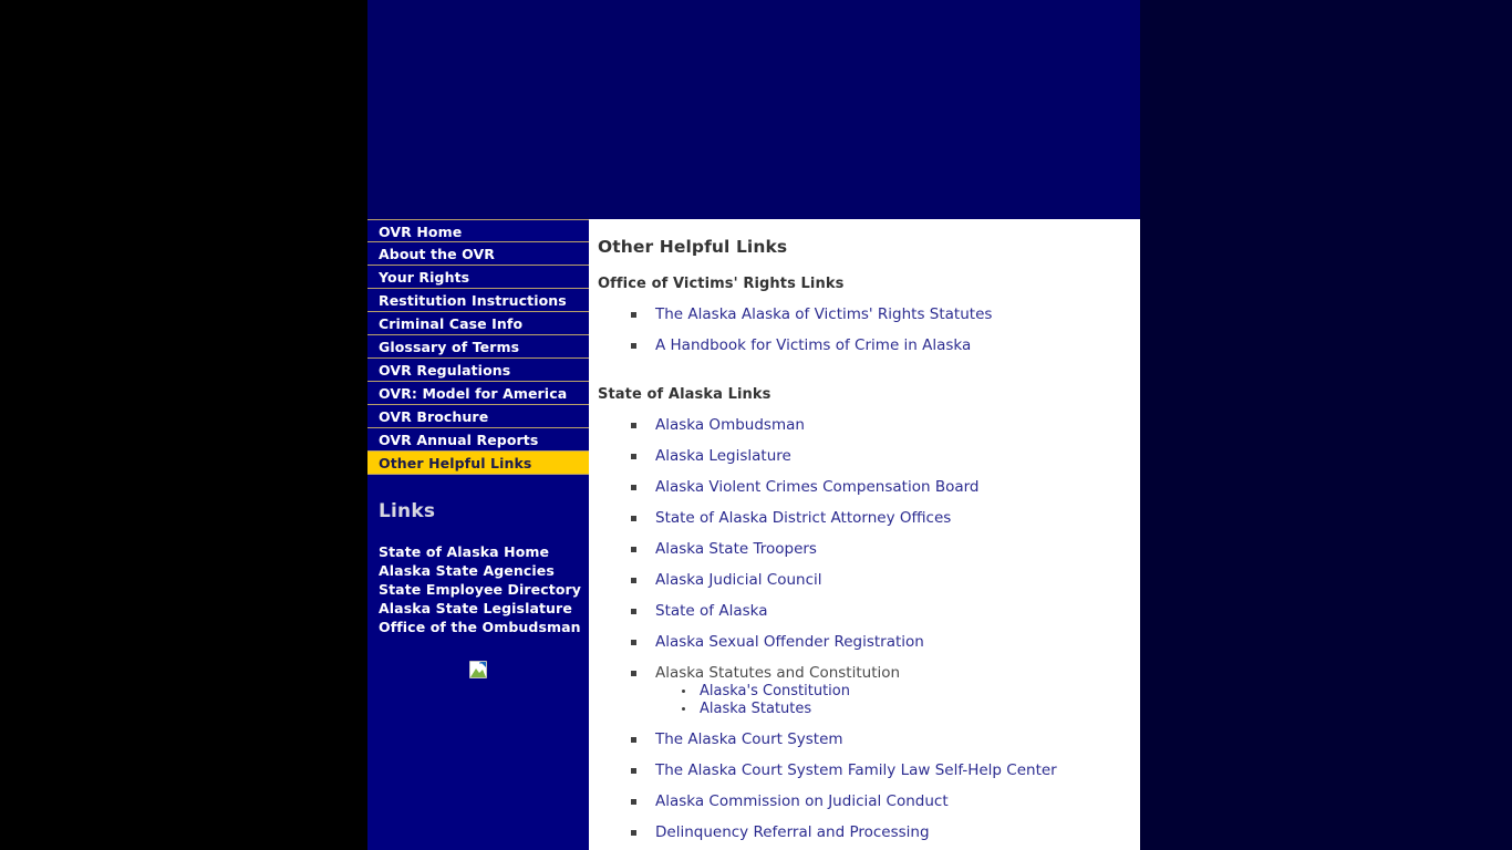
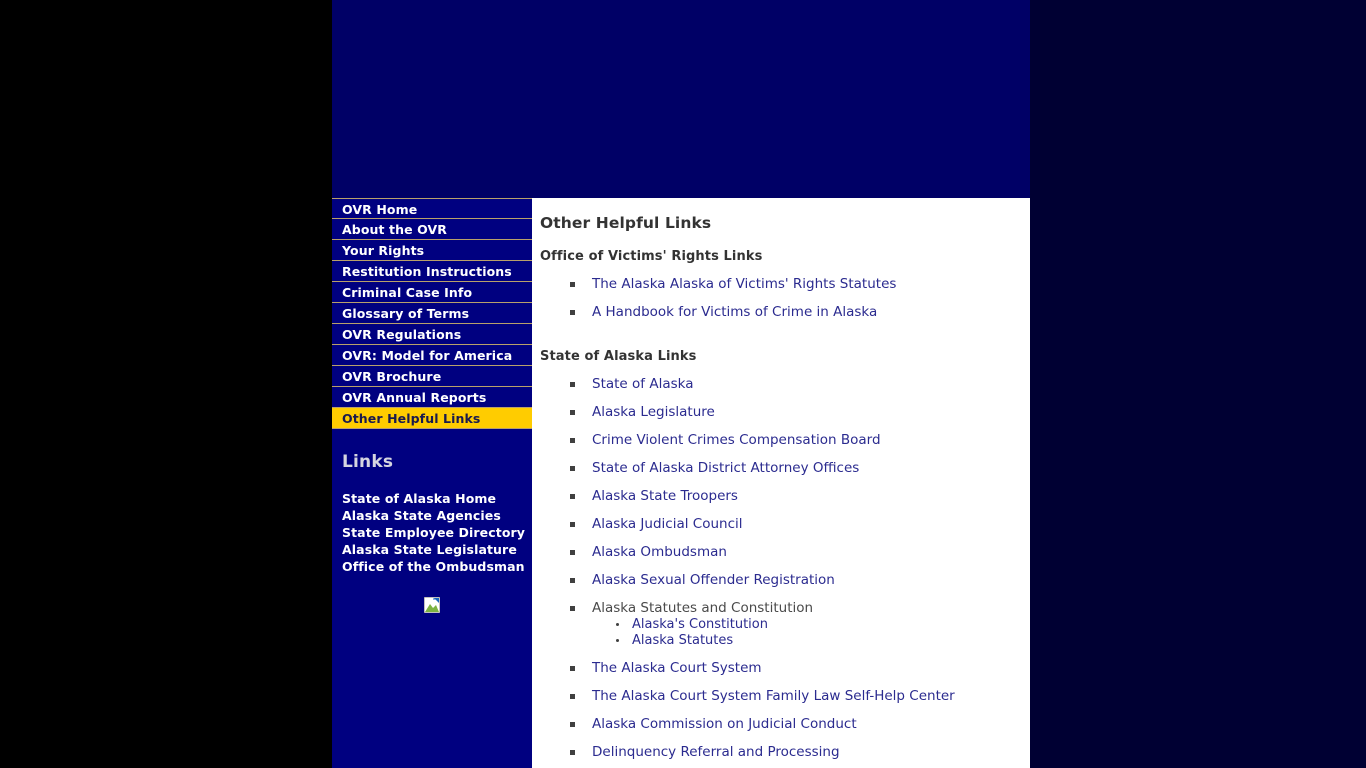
  OVR Home
  About the OVR
  Your Rights
  Restitution Instructions
  Criminal Case Info
  Glossary of Terms
  OVR Regulations
  OVR: Model for America
  OVR Brochure
  OVR Annual Reports
  Other Helpful Links
  Links
  State of Alaska Home
  Alaska State Agencies
  State Employee Directory
  Alaska State Legislature
  Office of the Ombudsman
  Other Helpful Links
  Office of Victims' Rights Links
  The Alaska Alaska of Victims' Rights Statutes
  A Handbook for Victims of Crime in Alaska
  State of Alaska Links
- Alaska Ombudsman
+ State of Alaska
  Alaska Legislature
- Alaska Violent Crimes Compensation Board
+ Crime Violent Crimes Compensation Board
  State of Alaska District Attorney Offices
  Alaska State Troopers
  Alaska Judicial Council
- State of Alaska
+ Alaska Ombudsman
  Alaska Sexual Offender Registration
  Alaska Statutes and Constitution
  Alaska's Constitution
  Alaska Statutes
  The Alaska Court System
  The Alaska Court System Family Law Self-Help Center
  Alaska Commission on Judicial Conduct
  Delinquency Referral and Processing
